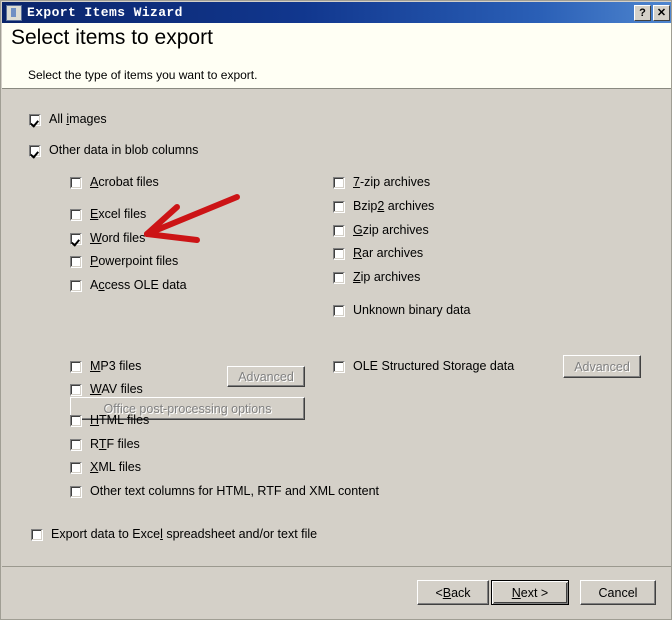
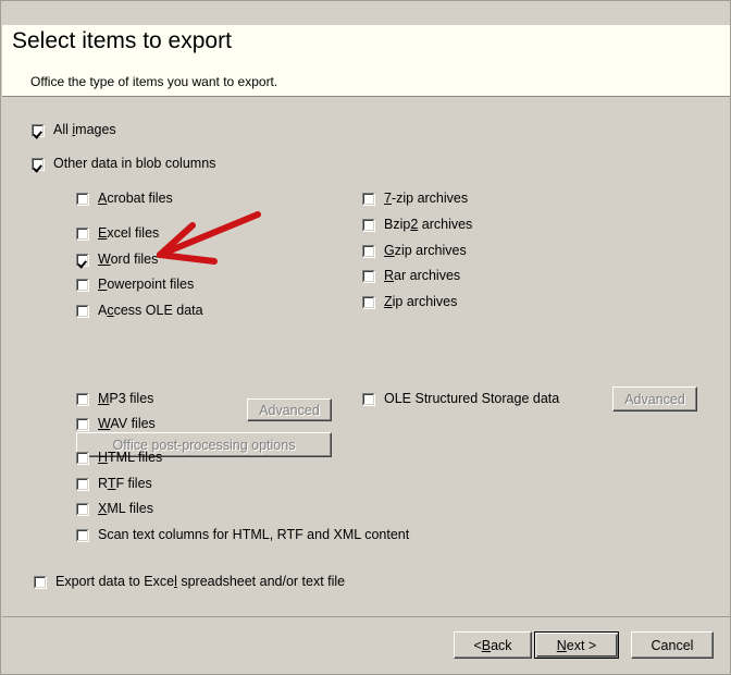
- Export Items Wizard
- ?
- ✕
  Select items to export
- Select the type of items you want to export.
+ Office the type of items you want to export.
  All images
  Other data in blob columns
  Acrobat files
  Excel files
  Word files
  Powerpoint files
  Access OLE data
  Advanced
  Office post-processing options
  MP3 files
  WAV files
  HTML files
  RTF files
  XML files
- Other text columns for HTML, RTF and XML content
+ Scan text columns for HTML, RTF and XML content
  Export data to Excel spreadsheet and/or text file
  7-zip archives
  Bzip2 archives
  Gzip archives
  Rar archives
  Zip archives
- Unknown binary data
  OLE Structured Storage data
  Advanced
  <
  B
  ack
  N
  ext >
  Cancel
